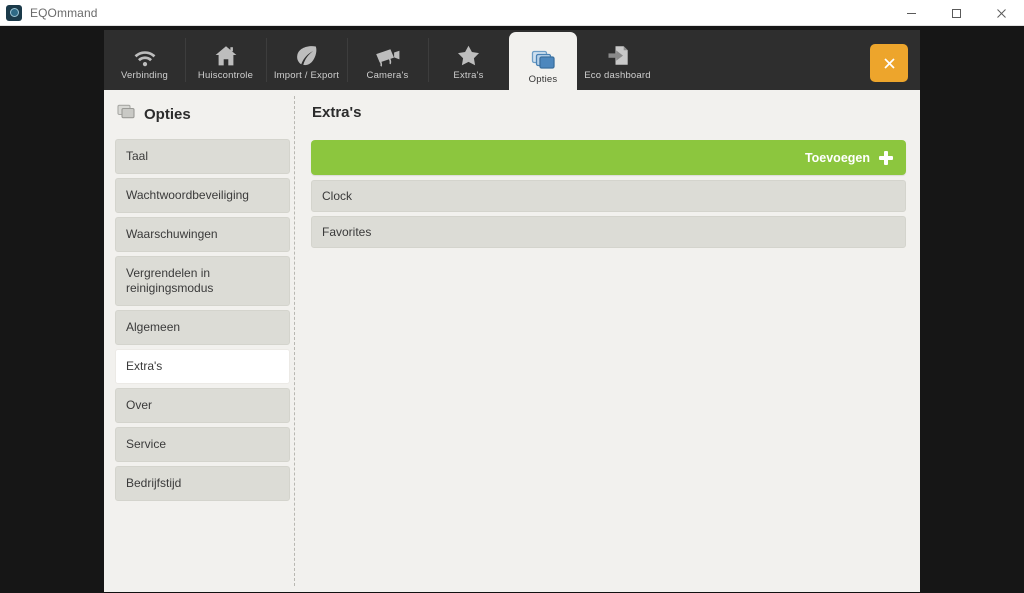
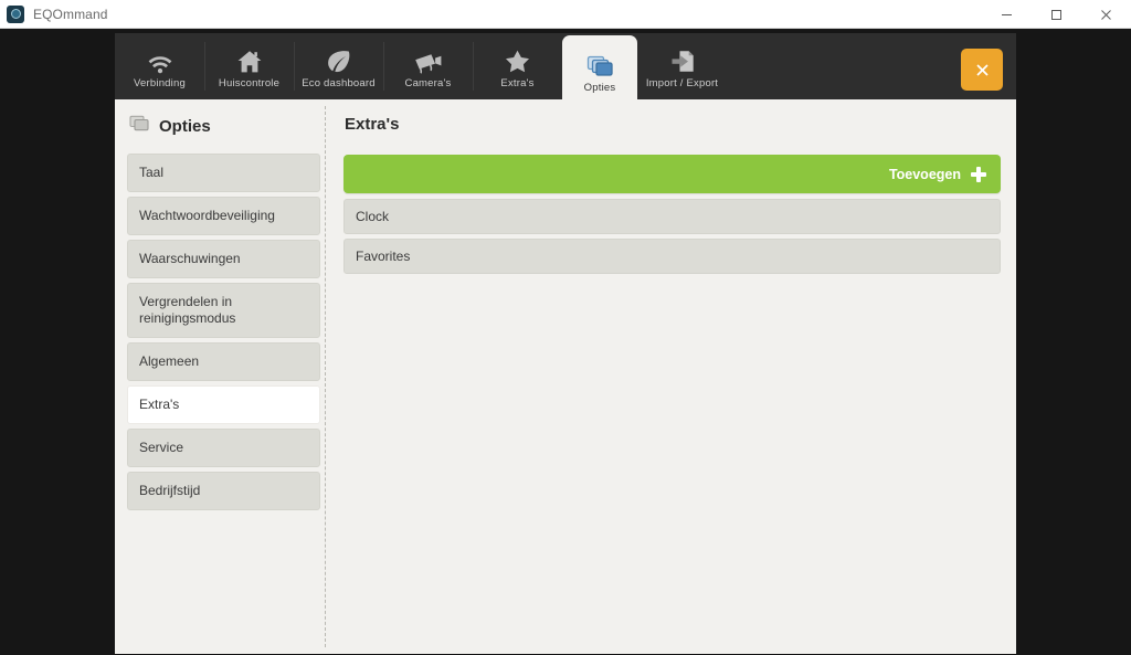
  EQOmmand
  Verbinding
  Huiscontrole
- Import / Export
+ Eco dashboard
  Camera's
  Extra's
  Opties
- Eco dashboard
+ Import / Export
  Opties
  Taal
  Wachtwoordbeveiliging
  Waarschuwingen
  Vergrendelen in reinigingsmodus
  Algemeen
  Extra's
- Over
  Service
  Bedrijfstijd
  Extra's
  Toevoegen
  Clock
  Favorites
